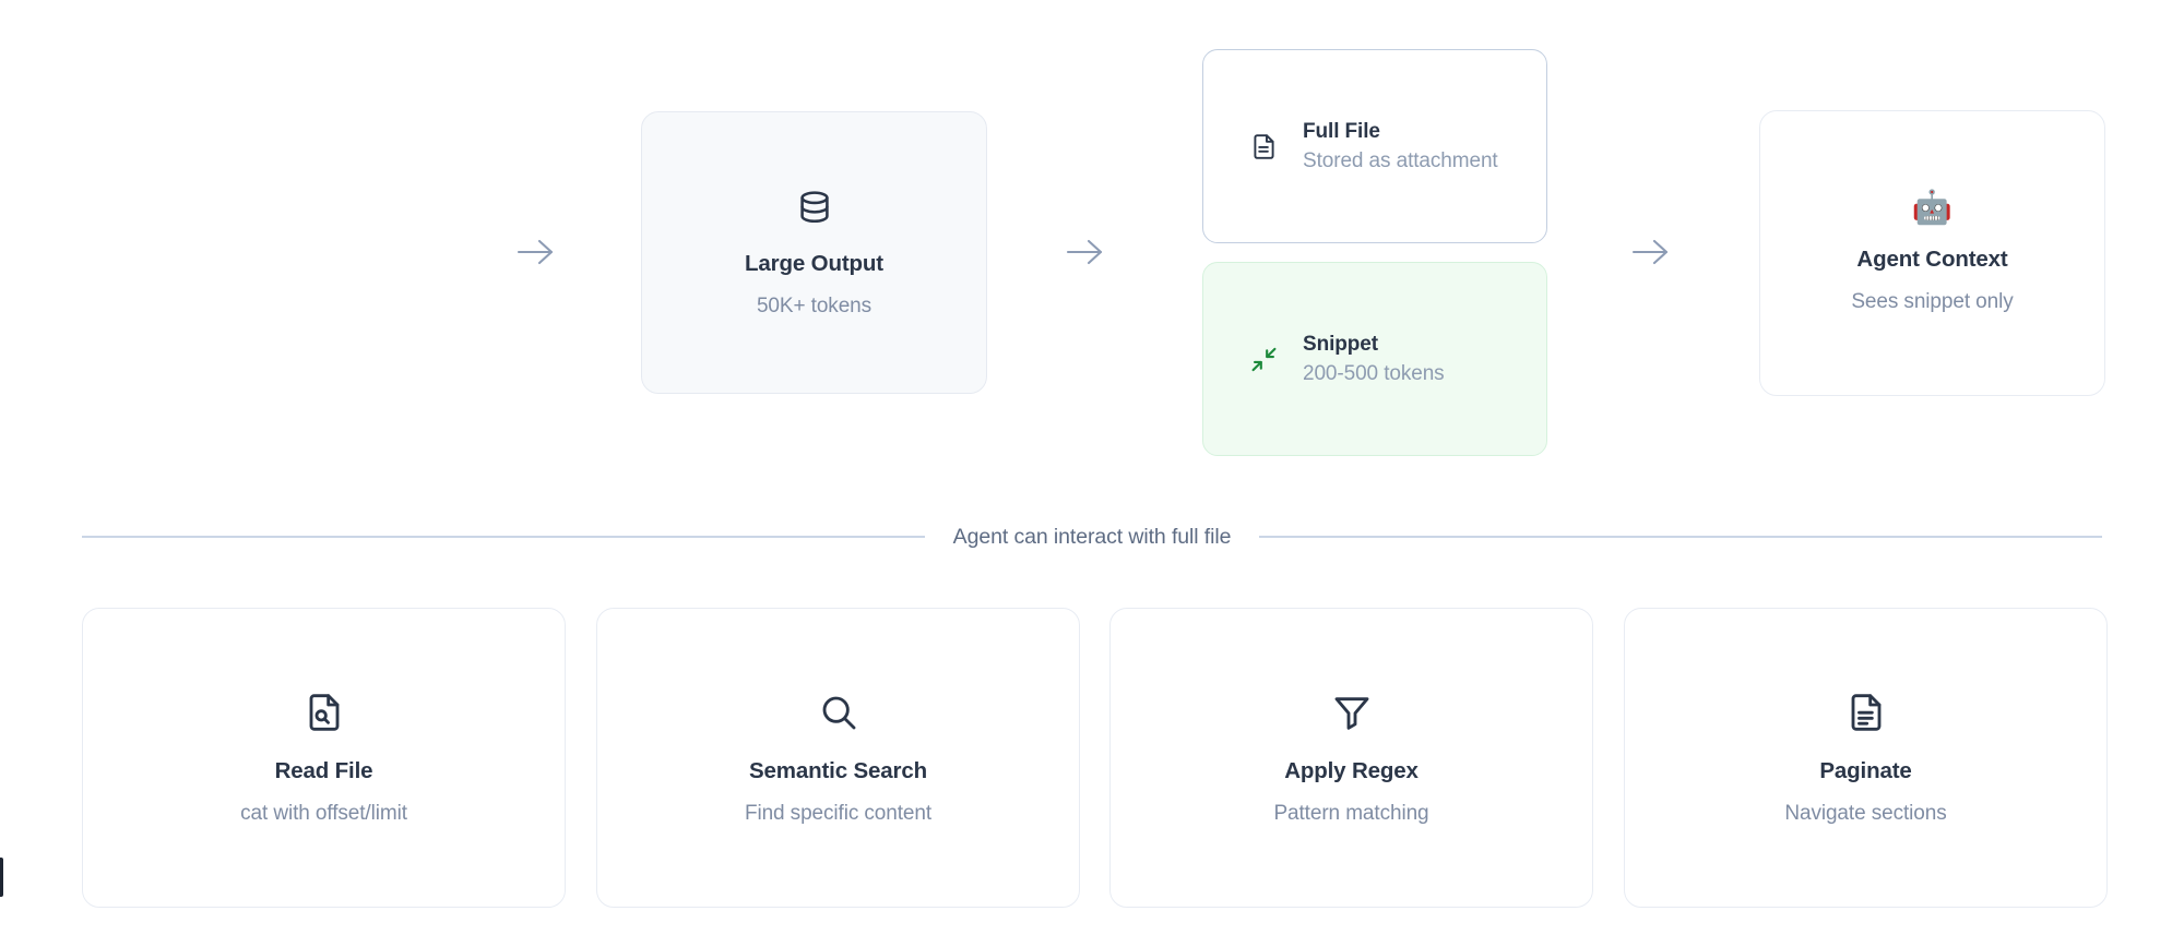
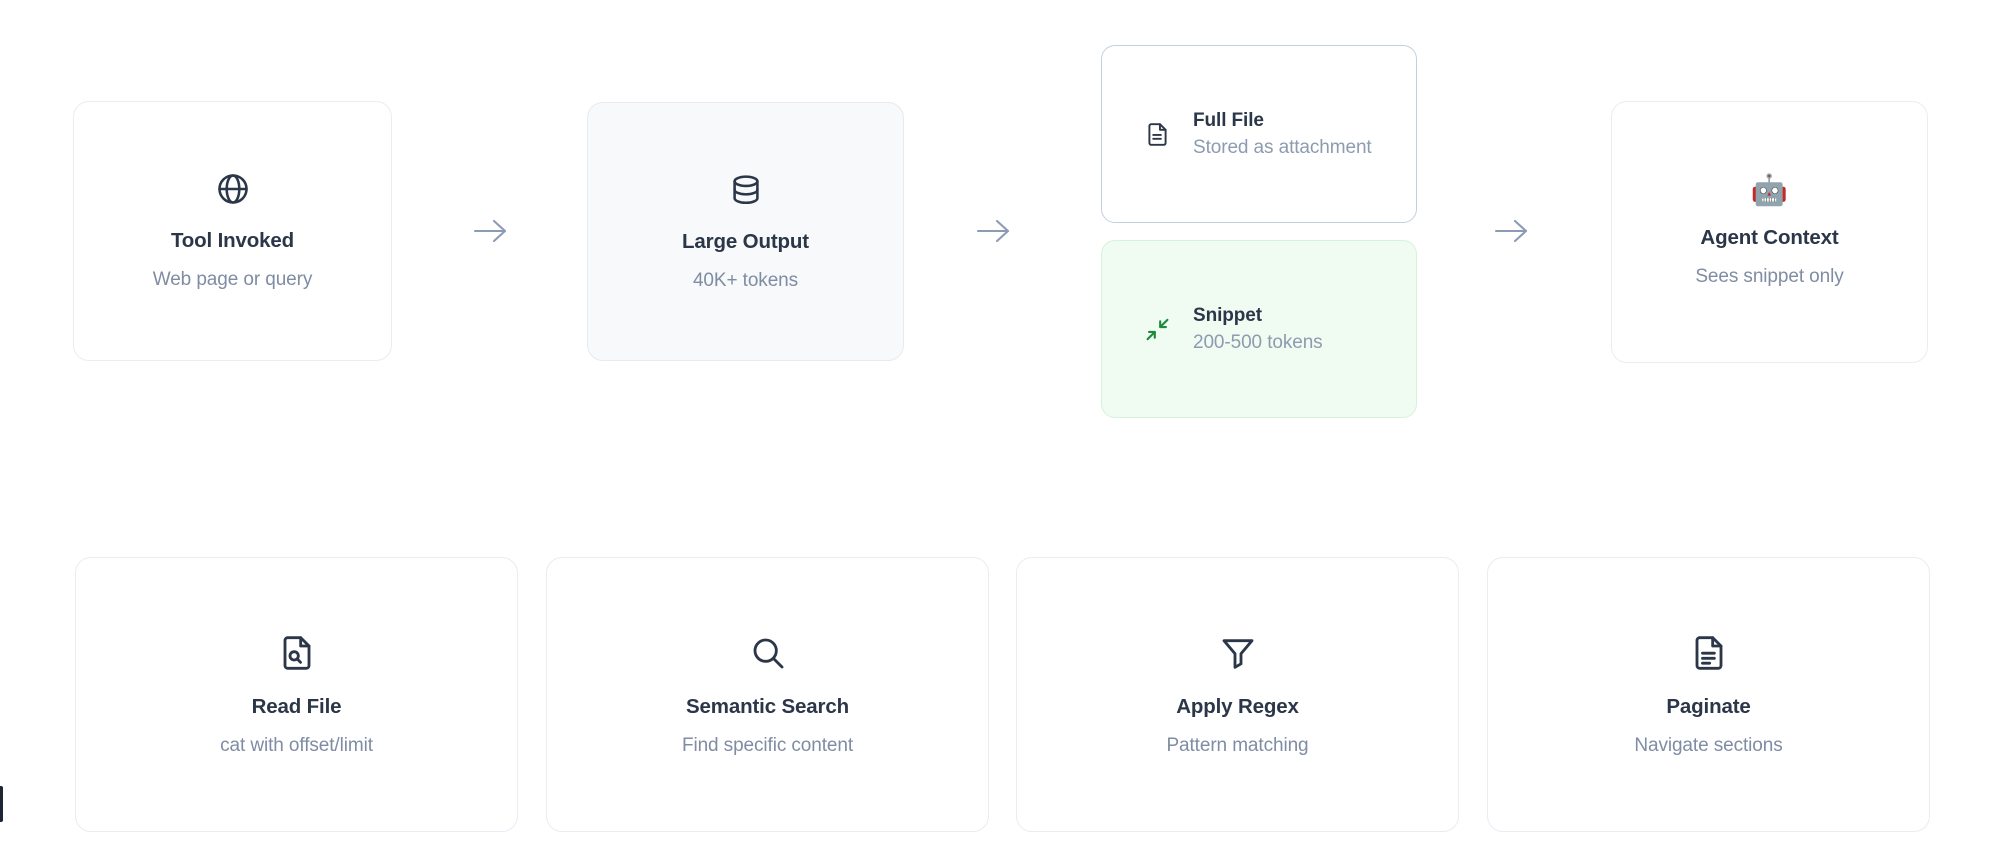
+ Tool Invoked
+ Web page or query
  Large Output
- 50K+ tokens
+ 40K+ tokens
  Full File
  Stored as attachment
  Snippet
  200-500 tokens
  🤖
  Agent Context
  Sees snippet only
- Agent can interact with full file
  Read File
  cat with offset/limit
  Semantic Search
  Find specific content
  Apply Regex
  Pattern matching
  Paginate
  Navigate sections
